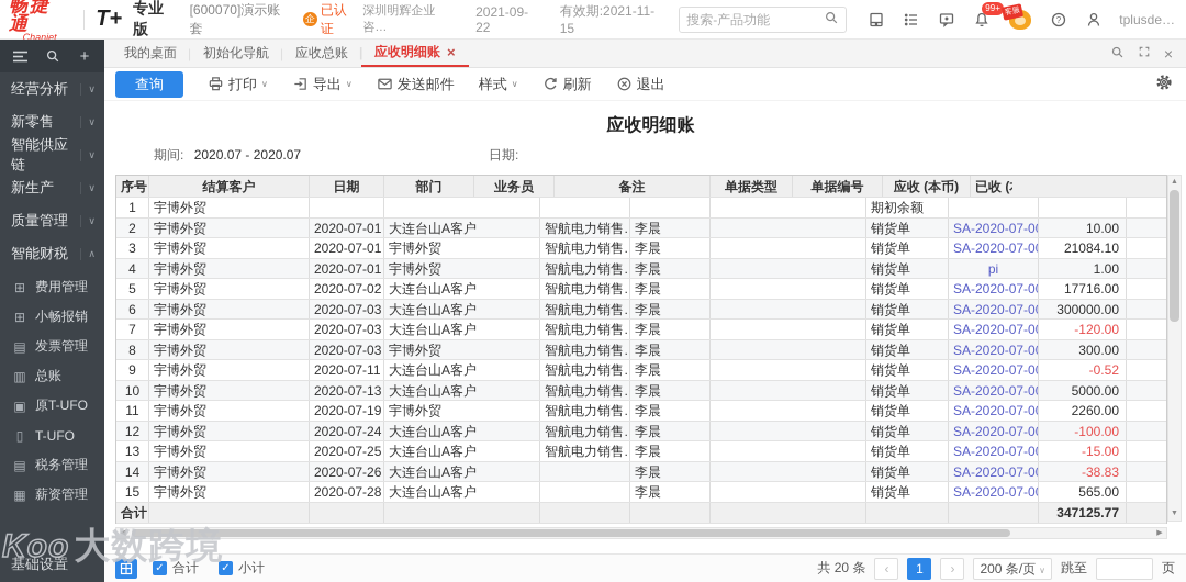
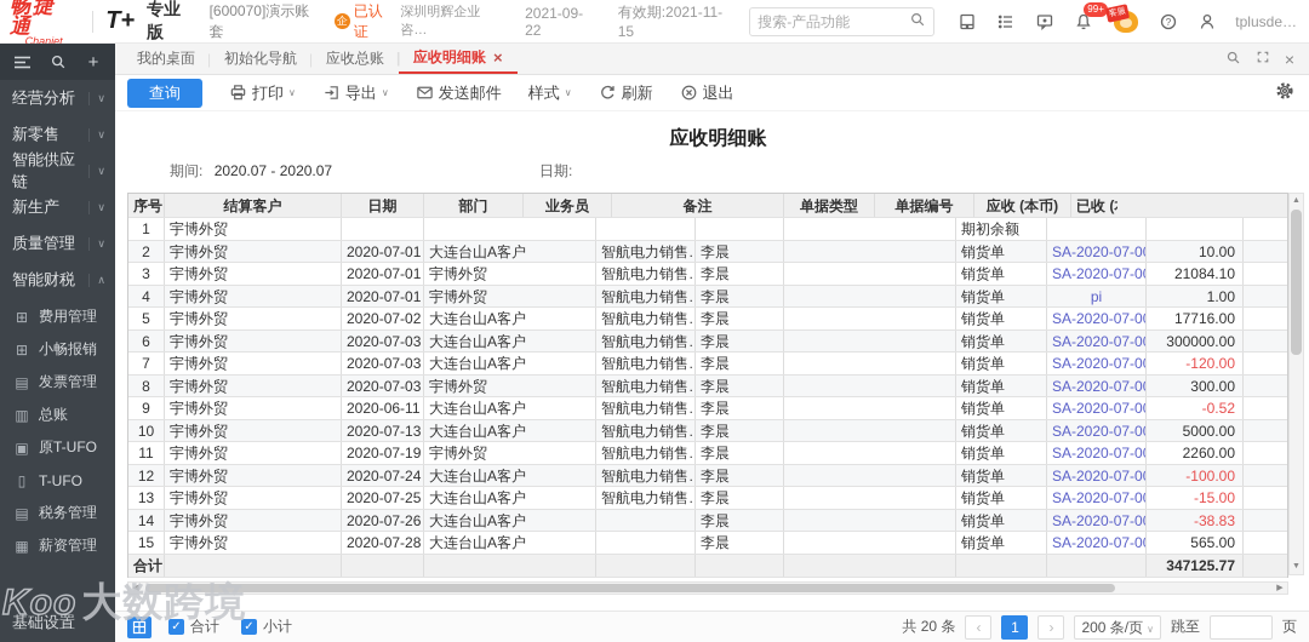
  畅捷通
  Chanjet
  T+
  专业版
  [600070]演示账套
  企
  已认证
  深圳明辉企业咨…
  2021-09-22
  有效期:2021-11-15
  搜索-产品功能
  99+
  ?
  tplusde…
  +
  经营分析
  ∨
  新零售
  ∨
  智能供应链
  ∨
  新生产
  ∨
  质量管理
  ∨
  智能财税
  ∧
  ⊞
  费用管理
  ⊞
  小畅报销
  ▤
  发票管理
  ▥
  总账
  ▣
  原T-UFO
  ▯
  T-UFO
  ▤
  税务管理
  ▦
  薪资管理
  基础设置
  我的桌面
  初始化导航
  应收总账
  应收明细账
  ×
  ×
  查询
  打印
  ∨
  导出
  ∨
  发送邮件
  样式
  ∨
  刷新
  退出
  应收明细账
  期间: 2020.07 - 2020.07
  日期:
  序号
  结算客户
  日期
  部门
  业务员
  备注
  单据类型
  单据编号
  应收 (本币)
  1
  宇博外贸
  期初余额
  2
  宇博外贸
  2020-07-01
  大连台山A客户
  智航电力销售
  李晨
  销货单
  SA-2020-07-0
  10.00
  3
  宇博外贸
  2020-07-01
  宇博外贸
  智航电力销售
  李晨
  销货单
  SA-2020-07-0
  21084.10
  4
  宇博外贸
  2020-07-01
  宇博外贸
  智航电力销售
  李晨
  销货单
  pi
  1.00
  5
  宇博外贸
  2020-07-02
  大连台山A客户
  智航电力销售
  李晨
  销货单
  SA-2020-07-0
  17716.00
  6
  宇博外贸
  2020-07-03
  大连台山A客户
  智航电力销售
  李晨
  销货单
  SA-2020-07-0
  300000.00
  7
  宇博外贸
  2020-07-03
  大连台山A客户
  智航电力销售
  李晨
  销货单
  SA-2020-07-0
  -120.00
  8
  宇博外贸
  2020-07-03
  宇博外贸
  智航电力销售
  李晨
  销货单
  SA-2020-07-0
  300.00
  9
  宇博外贸
- 2020-07-11
+ 2020-06-11
  大连台山A客户
  智航电力销售
  李晨
  销货单
  SA-2020-07-0
  -0.52
  10
  宇博外贸
  2020-07-13
  大连台山A客户
  智航电力销售
  李晨
  销货单
  SA-2020-07-0
  5000.00
  11
  宇博外贸
  2020-07-19
  宇博外贸
  智航电力销售
  李晨
  销货单
  SA-2020-07-0
  2260.00
  12
  宇博外贸
  2020-07-24
  大连台山A客户
  智航电力销售
  李晨
  销货单
  SA-2020-07-0
  -100.00
  13
  宇博外贸
  2020-07-25
  大连台山A客户
  智航电力销售
  李晨
  销货单
  SA-2020-07-0
  -15.00
  14
  宇博外贸
  2020-07-26
  大连台山A客户
  李晨
  销货单
  SA-2020-07-0
  -38.83
  15
  宇博外贸
  2020-07-28
  大连台山A客户
  李晨
  销货单
  SA-2020-07-0
  565.00
  合计
  347125.77
  ✓
  合计
  ✓
  小计
  共 20 条
  ‹
  1
  ›
  200 条/页 ∨
  跳至
  页
  Koo
  大数跨境
